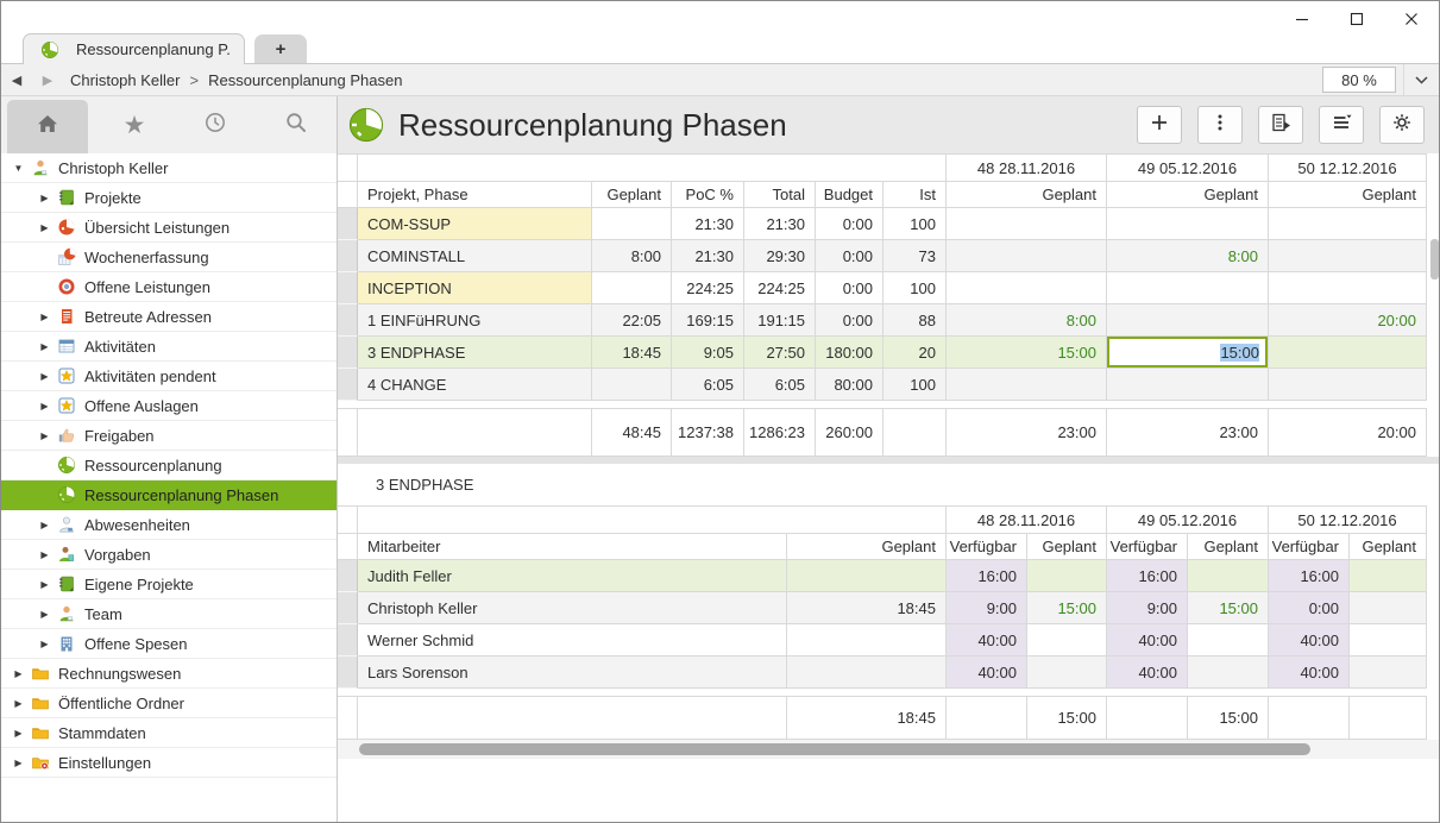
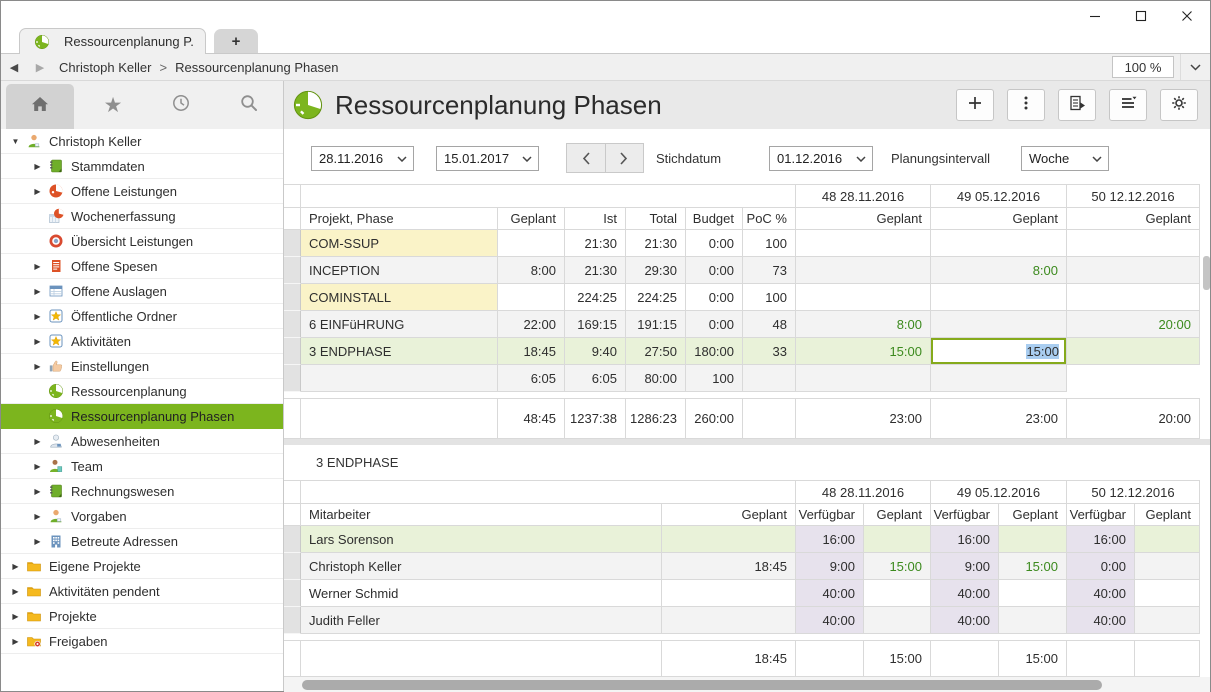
  Ressourcenplanung P.
  +
  ◀
  ▶
  Christoph Keller
  >
  Ressourcenplanung Phasen
- 80 %
+ 100 %
  ★
  ▼
  Christoph Keller
  ▶
- Projekte
+ Stammdaten
  ▶
- Übersicht Leistungen
+ Offene Leistungen
  Wochenerfassung
- Offene Leistungen
+ Übersicht Leistungen
  ▶
- Betreute Adressen
+ Offene Spesen
  ▶
- Aktivitäten
+ Offene Auslagen
  ▶
- Aktivitäten pendent
+ Öffentliche Ordner
  ▶
- Offene Auslagen
+ Aktivitäten
  ▶
- Freigaben
+ Einstellungen
  Ressourcenplanung
  Ressourcenplanung Phasen
  ▶
  Abwesenheiten
  ▶
- Vorgaben
+ Team
  ▶
- Eigene Projekte
+ Rechnungswesen
  ▶
- Team
+ Vorgaben
  ▶
- Offene Spesen
+ Betreute Adressen
  ▶
- Rechnungswesen
+ Eigene Projekte
  ▶
- Öffentliche Ordner
+ Aktivitäten pendent
  ▶
- Stammdaten
+ Projekte
  ▶
- Einstellungen
+ Freigaben
  Ressourcenplanung Phasen
+ 28.11.2016
+ 15.01.2017
+ Stichdatum
+ 01.12.2016
+ Planungsintervall
+ Woche
  48 28.11.2016
  49 05.12.2016
  50 12.12.2016
  Projekt, Phase
  Geplant
- PoC %
+ Ist
  Total
  Budget
- Ist
+ PoC %
  Geplant
  Geplant
  Geplant
  COM-SSUP
  21:30
  21:30
  0:00
  100
- COMINSTALL
+ INCEPTION
  8:00
  21:30
  29:30
  0:00
  73
  8:00
- INCEPTION
+ COMINSTALL
  224:25
  224:25
  0:00
  100
- 1 EINFüHRUNG
+ 6 EINFüHRUNG
- 22:05
+ 22:00
  169:15
  191:15
  0:00
- 88
+ 48
  8:00
  20:00
  3 ENDPHASE
  18:45
- 9:05
+ 9:40
  27:50
  180:00
- 20
+ 33
  15:00
  15:00
- 4 CHANGE
  6:05
  6:05
  80:00
  100
  48:45
  1237:38
  1286:23
  260:00
  23:00
  23:00
  20:00
  3 ENDPHASE
  48 28.11.2016
  49 05.12.2016
  50 12.12.2016
  Mitarbeiter
  Geplant
  Verfügbar
  Geplant
  Verfügbar
  Geplant
  Verfügbar
  Geplant
- Judith Feller
+ Lars Sorenson
  16:00
  16:00
  16:00
  Christoph Keller
  18:45
  9:00
  15:00
  9:00
  15:00
  0:00
  Werner Schmid
  40:00
  40:00
  40:00
- Lars Sorenson
+ Judith Feller
  40:00
  40:00
  40:00
  18:45
  15:00
  15:00
